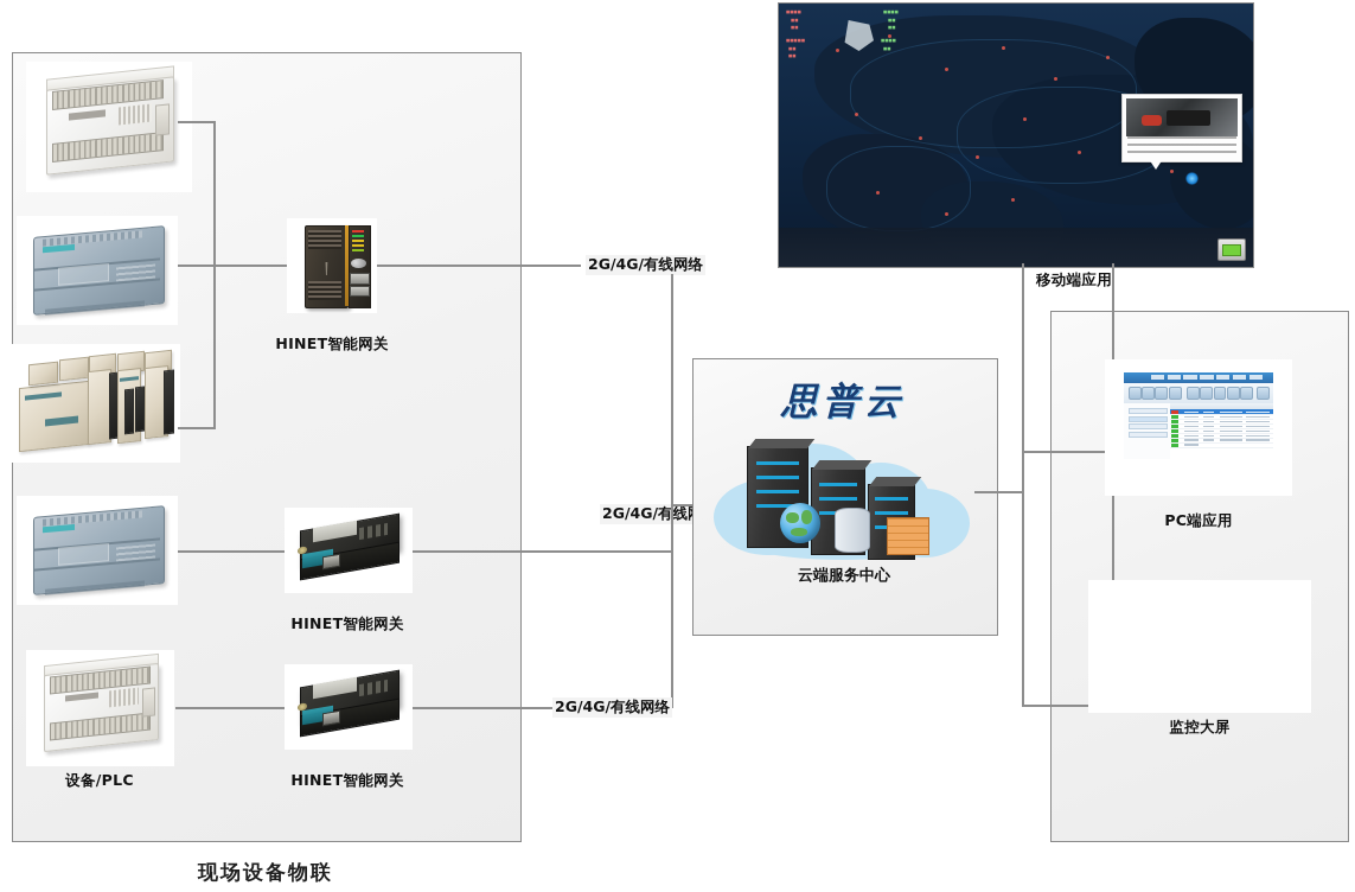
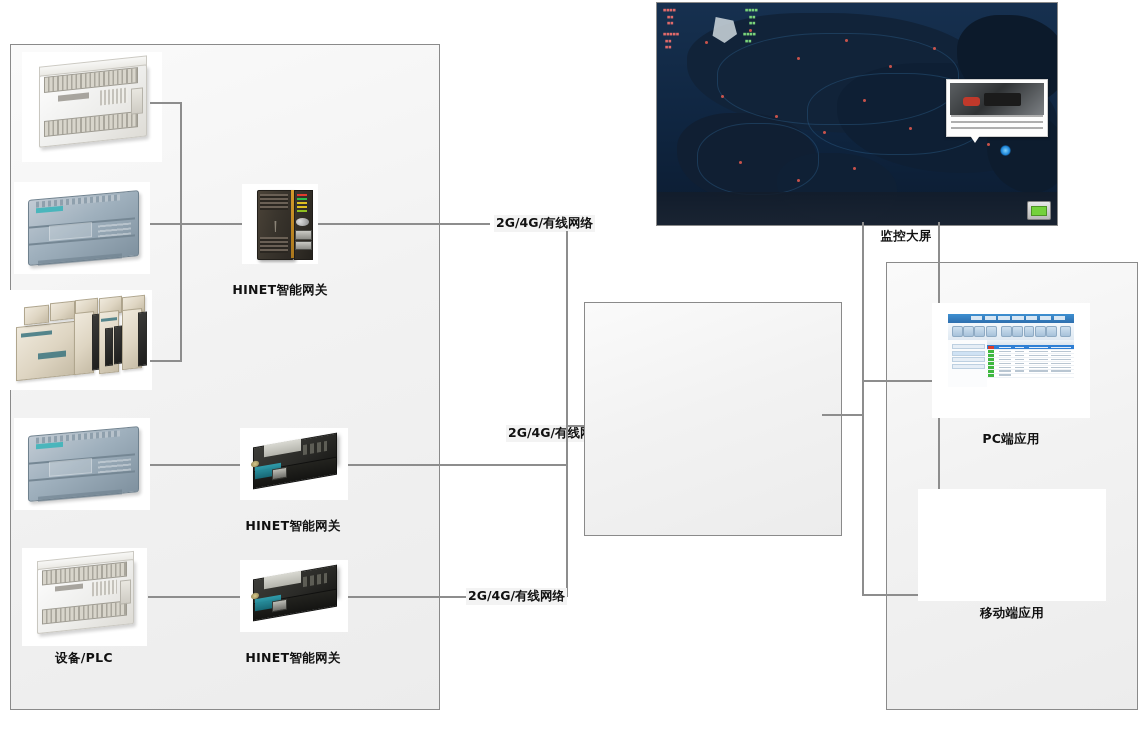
  设备/PLC
  HINET智能网关
  HINET智能网关
  HINET智能网关
  2G/4G/有线网络
  2G/4G/有线
  2G/4G/有线网络
- 思普云
- 云端服务中心
- 移动端应用
+ 监控大屏
  PC端应用
- 监控大屏
+ 移动端应用
- 现场设备物联
